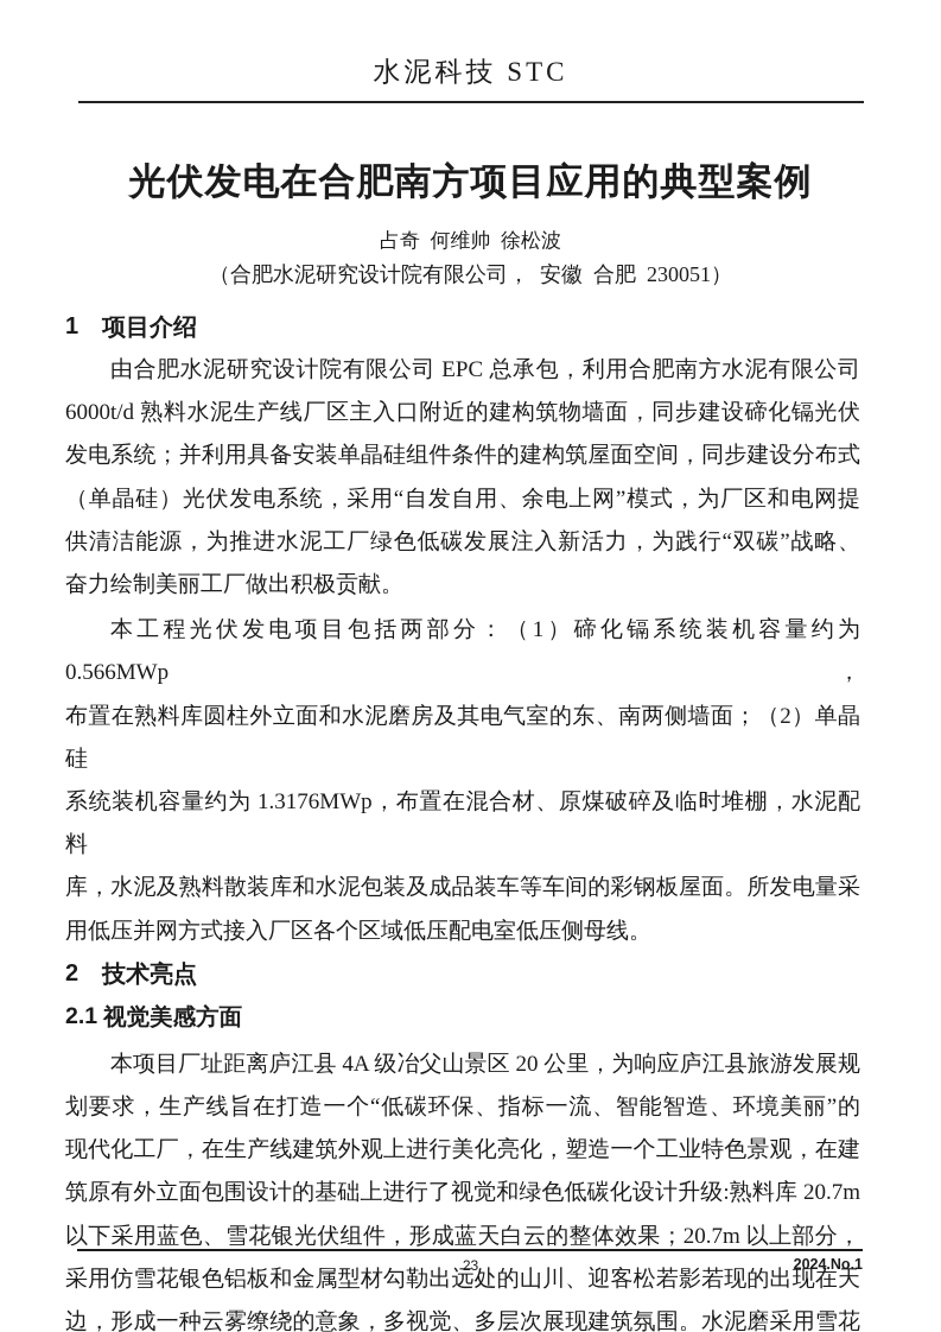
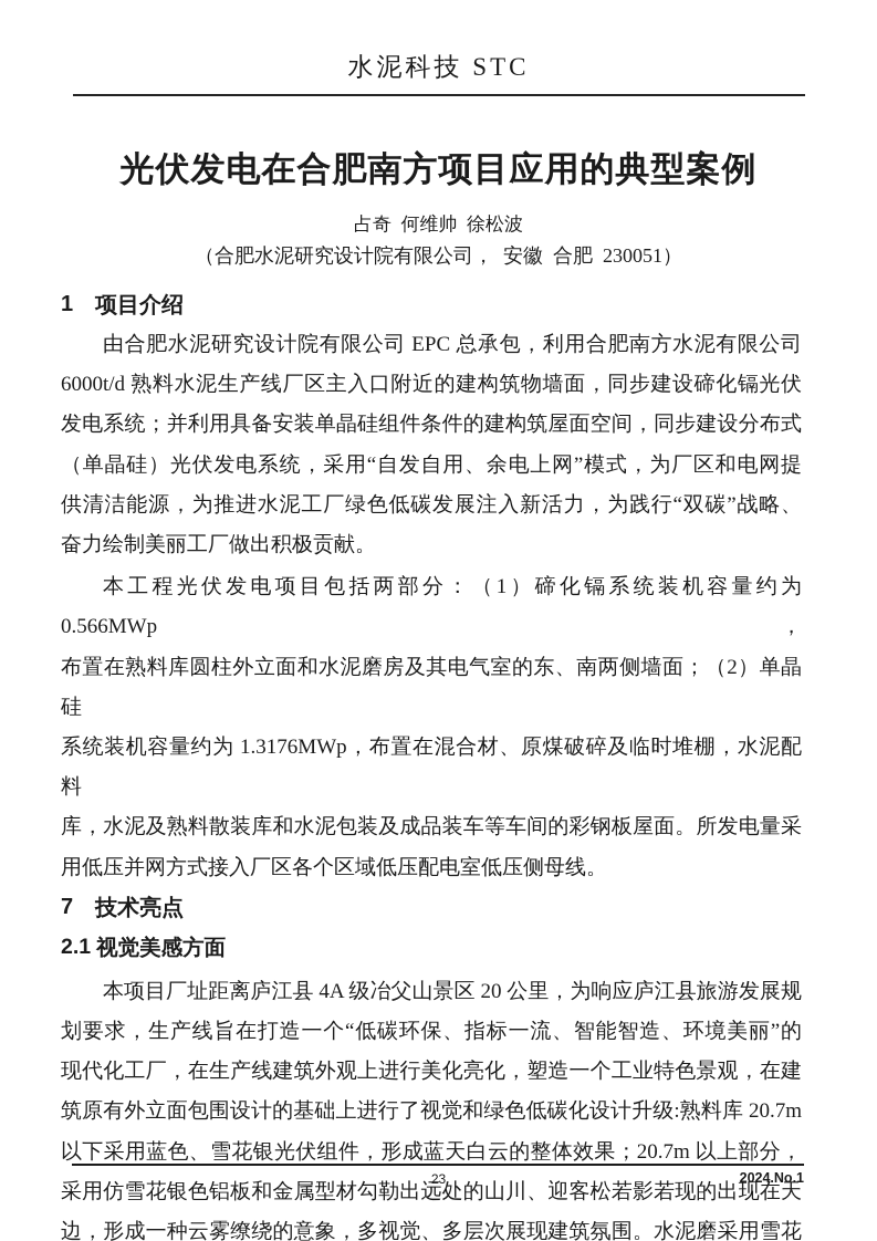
  水泥科技 STC
  光伏发电在合肥南方项目应用的典型案例
  占奇 何维帅 徐松波
  （合肥水泥研究设计院有限公司， 安徽 合肥 230051）
  1
  项目介绍
  由合肥水泥研究设计院有限公司 EPC 总承包，利用合肥南方水泥有限公司
  6000t/d 熟料水泥生产线厂区主入口附近的建构筑物墙面，同步建设碲化镉光伏
  发电系统；并利用具备安装单晶硅组件条件的建构筑屋面空间，同步建设分布式
  （单晶硅）光伏发电系统，采用“自发自用、余电上网”模式，为厂区和电网提
  供清洁能源，为推进水泥工厂绿色低碳发展注入新活力，为践行“双碳”战略、
  奋力绘制美丽工厂做出积极贡献。
  本工程光伏发电项目包括两部分：（1）碲化镉系统装机容量约为 0.566MWp，
  布置在熟料库圆柱外立面和水泥磨房及其电气室的东、南两侧墙面；（2）单晶硅
  系统装机容量约为 1.3176MWp，布置在混合材、原煤破碎及临时堆棚，水泥配料
  库，水泥及熟料散装库和水泥包装及成品装车等车间的彩钢板屋面。所发电量采
  用低压并网方式接入厂区各个区域低压配电室低压侧母线。
- 2
+ 7
  技术亮点
  2.1
  视觉美感方面
  本项目厂址距离庐江县 4A 级冶父山景区 20 公里，为响应庐江县旅游发展规
  划要求，生产线旨在打造一个“低碳环保、指标一流、智能智造、环境美丽”的
  现代化工厂，在生产线建筑外观上进行美化亮化，塑造一个工业特色景观，在建
  筑原有外立面包围设计的基础上进行了视觉和绿色低碳化设计升级:熟料库 20.7m
  以下采用蓝色、雪花银光伏组件，形成蓝天白云的整体效果；20.7m 以上部分，
  采用仿雪花银色铝板和金属型材勾勒出远处的山川、迎客松若影若现的出现在天
  边，形成一种云雾缭绕的意象，多视觉、多层次展现建筑氛围。水泥磨采用雪花
  23
  2024.No.1
